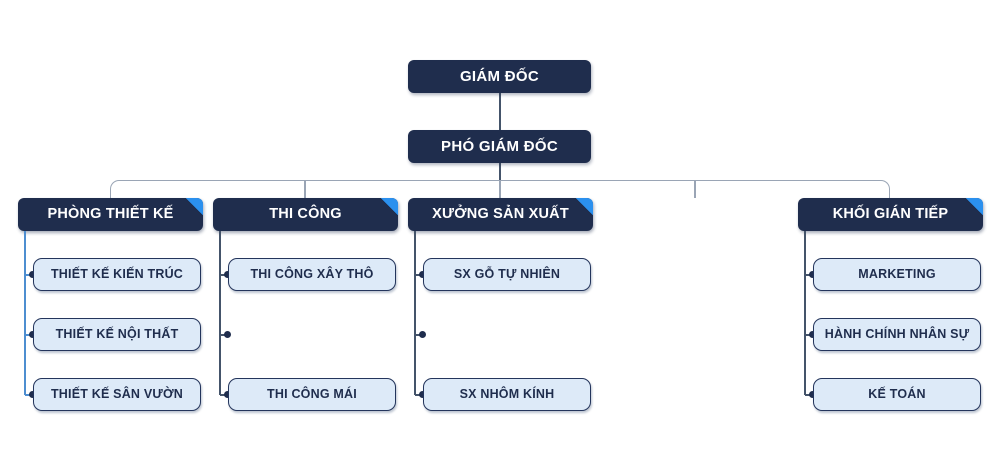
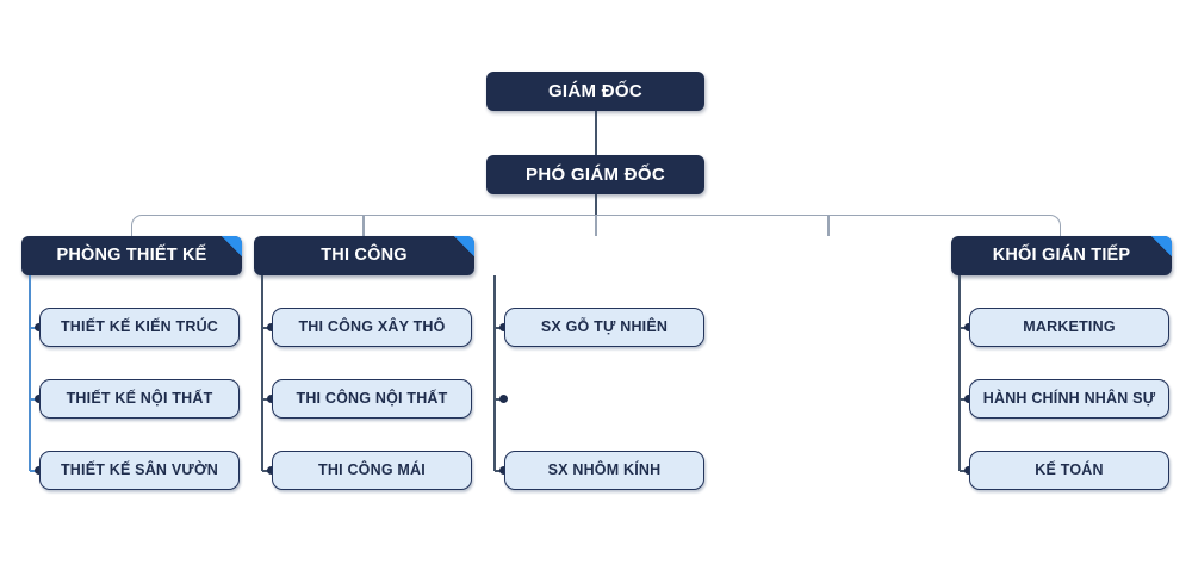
  GIÁM ĐỐC
  PHÓ GIÁM ĐỐC
  PHÒNG THIẾT KẾ
  THIẾT KẾ KIẾN TRÚC
  THIẾT KẾ NỘI THẤT
  THIẾT KẾ SÂN VƯỜN
  THI CÔNG
  THI CÔNG XÂY THÔ
+ THI CÔNG NỘI THẤT
  THI CÔNG MÁI
- XƯỞNG SẢN XUẤT
  SX GỖ TỰ NHIÊN
  SX NHÔM KÍNH
  KHỐI GIÁN TIẾP
  MARKETING
  HÀNH CHÍNH NHÂN SỰ
  KẾ TOÁN
